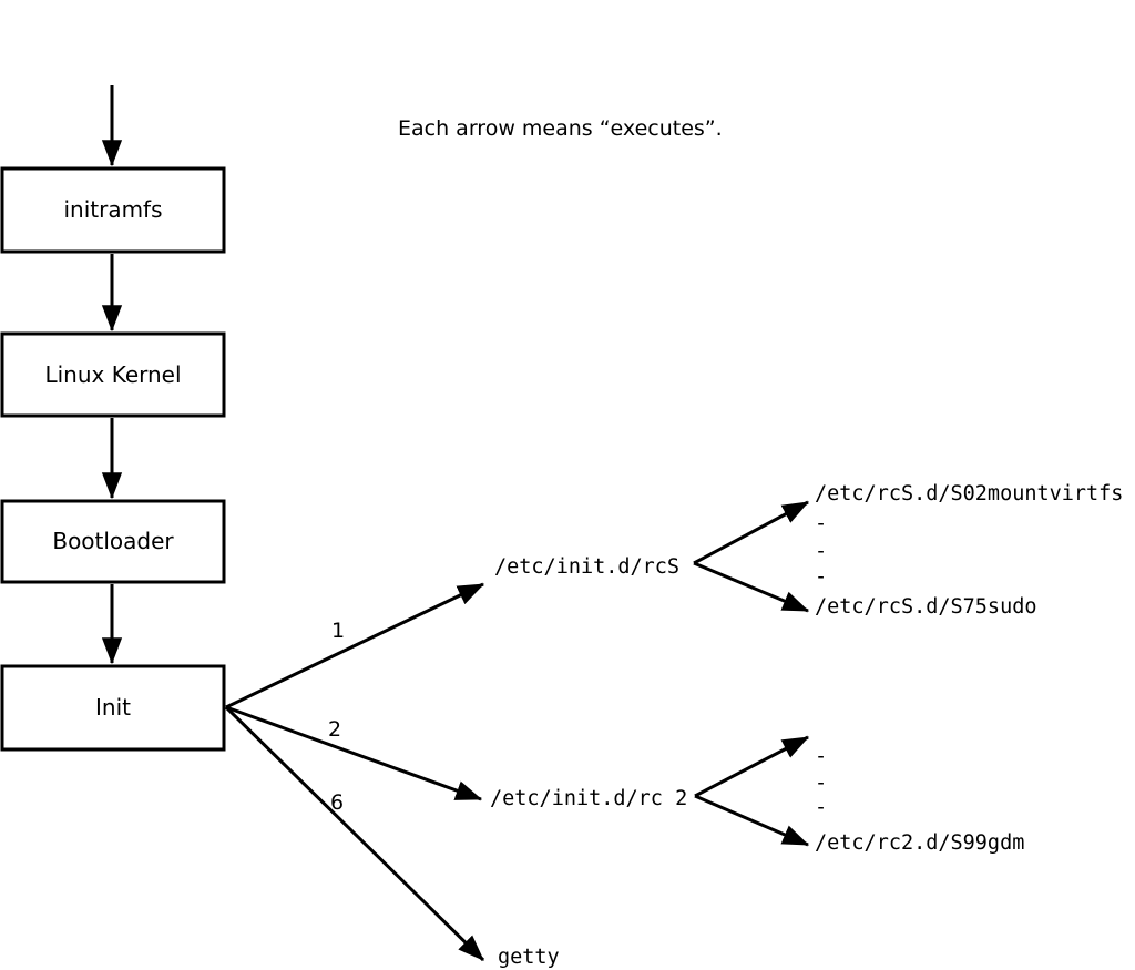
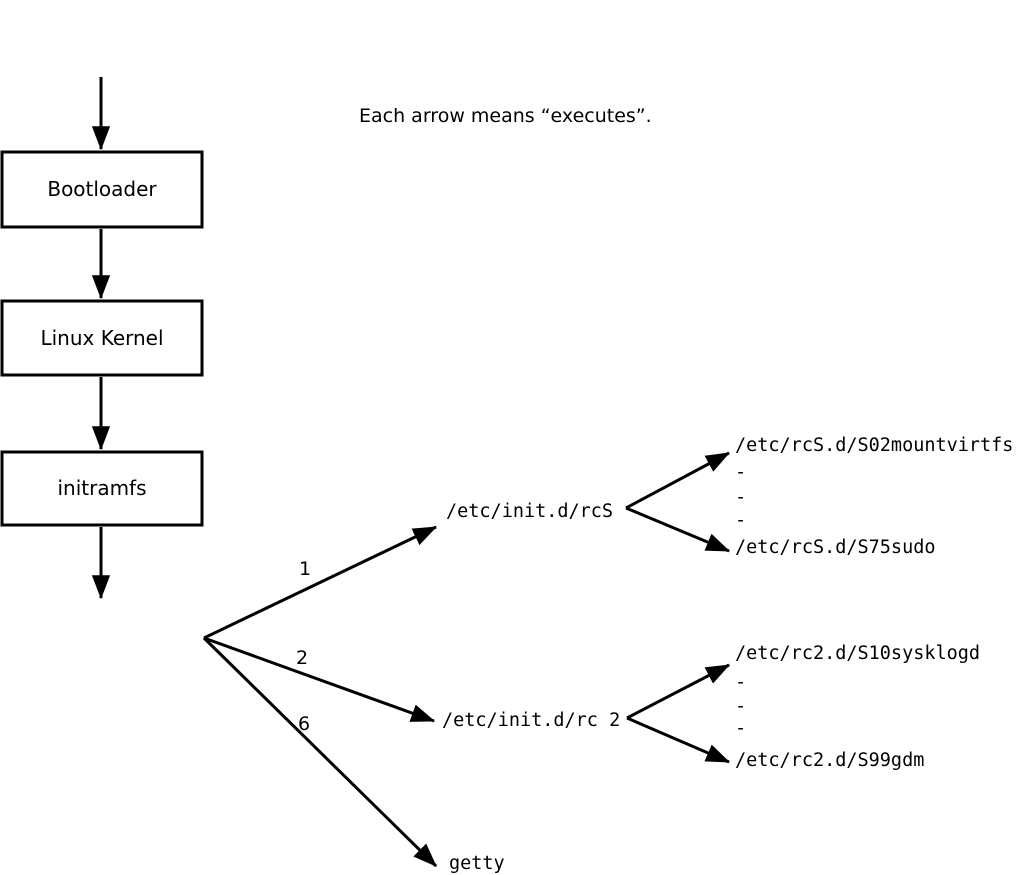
  Each arrow means “executes”.
- initramfs
+ Bootloader
  Linux Kernel
- Bootloader
+ initramfs
- Init
  1
  2
  6
  /etc/init.d/rcS
  /etc/init.d/rc 2
  getty
  /etc/rcS.d/S02mountvirtfs
  -
  -
  -
  /etc/rcS.d/S75sudo
+ /etc/rc2.d/S10sysklogd
  -
  -
  -
  /etc/rc2.d/S99gdm
